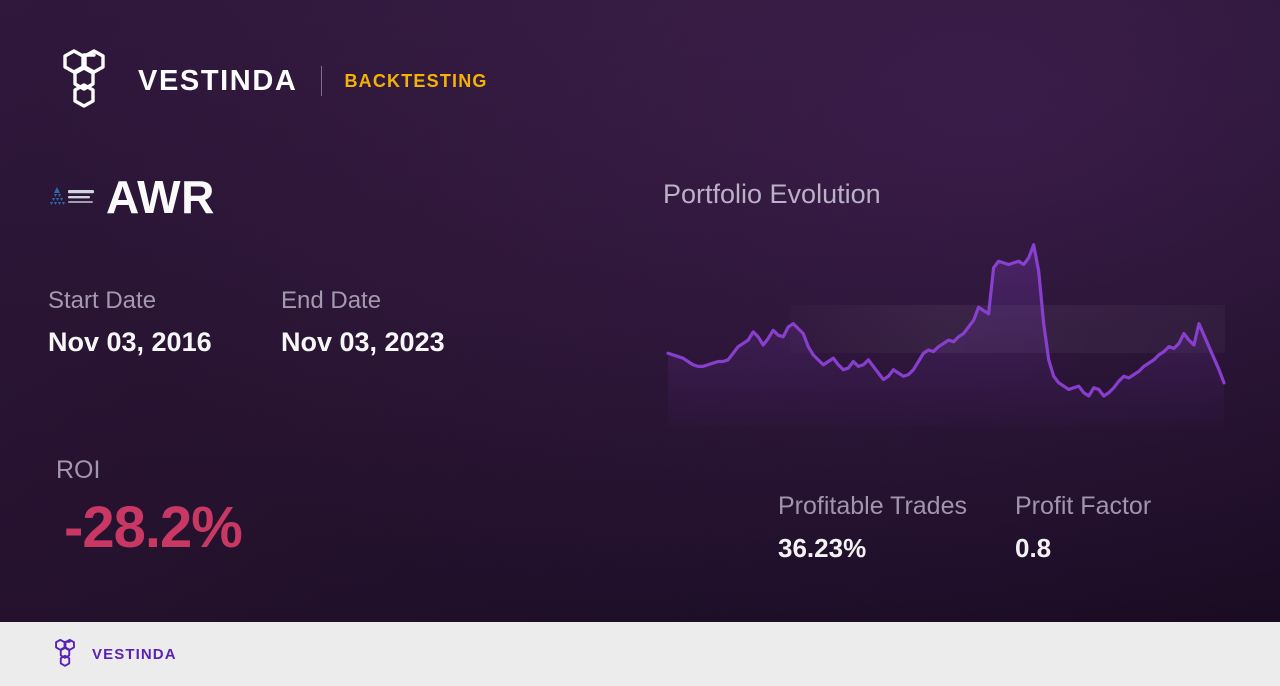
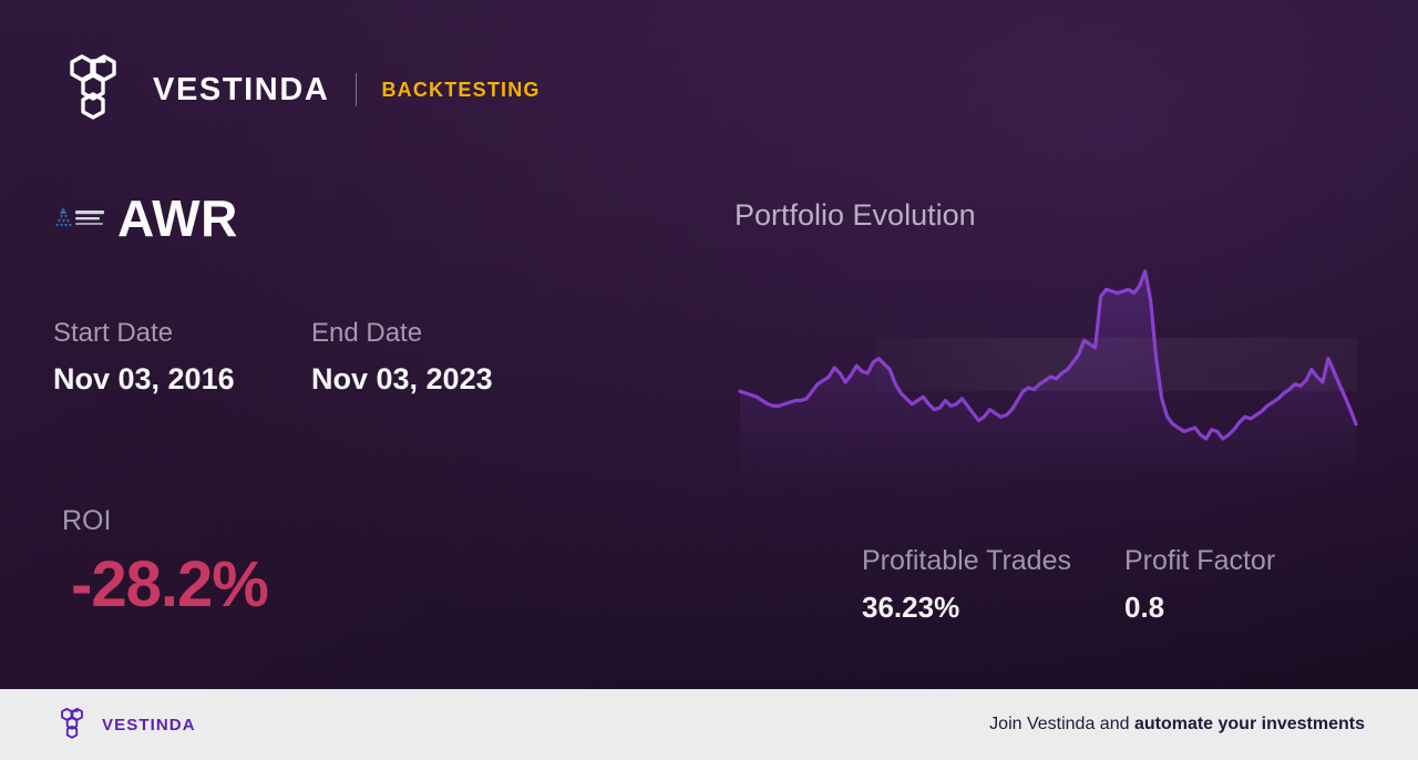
  VESTINDA
+ Join Vestinda and automate your investments
